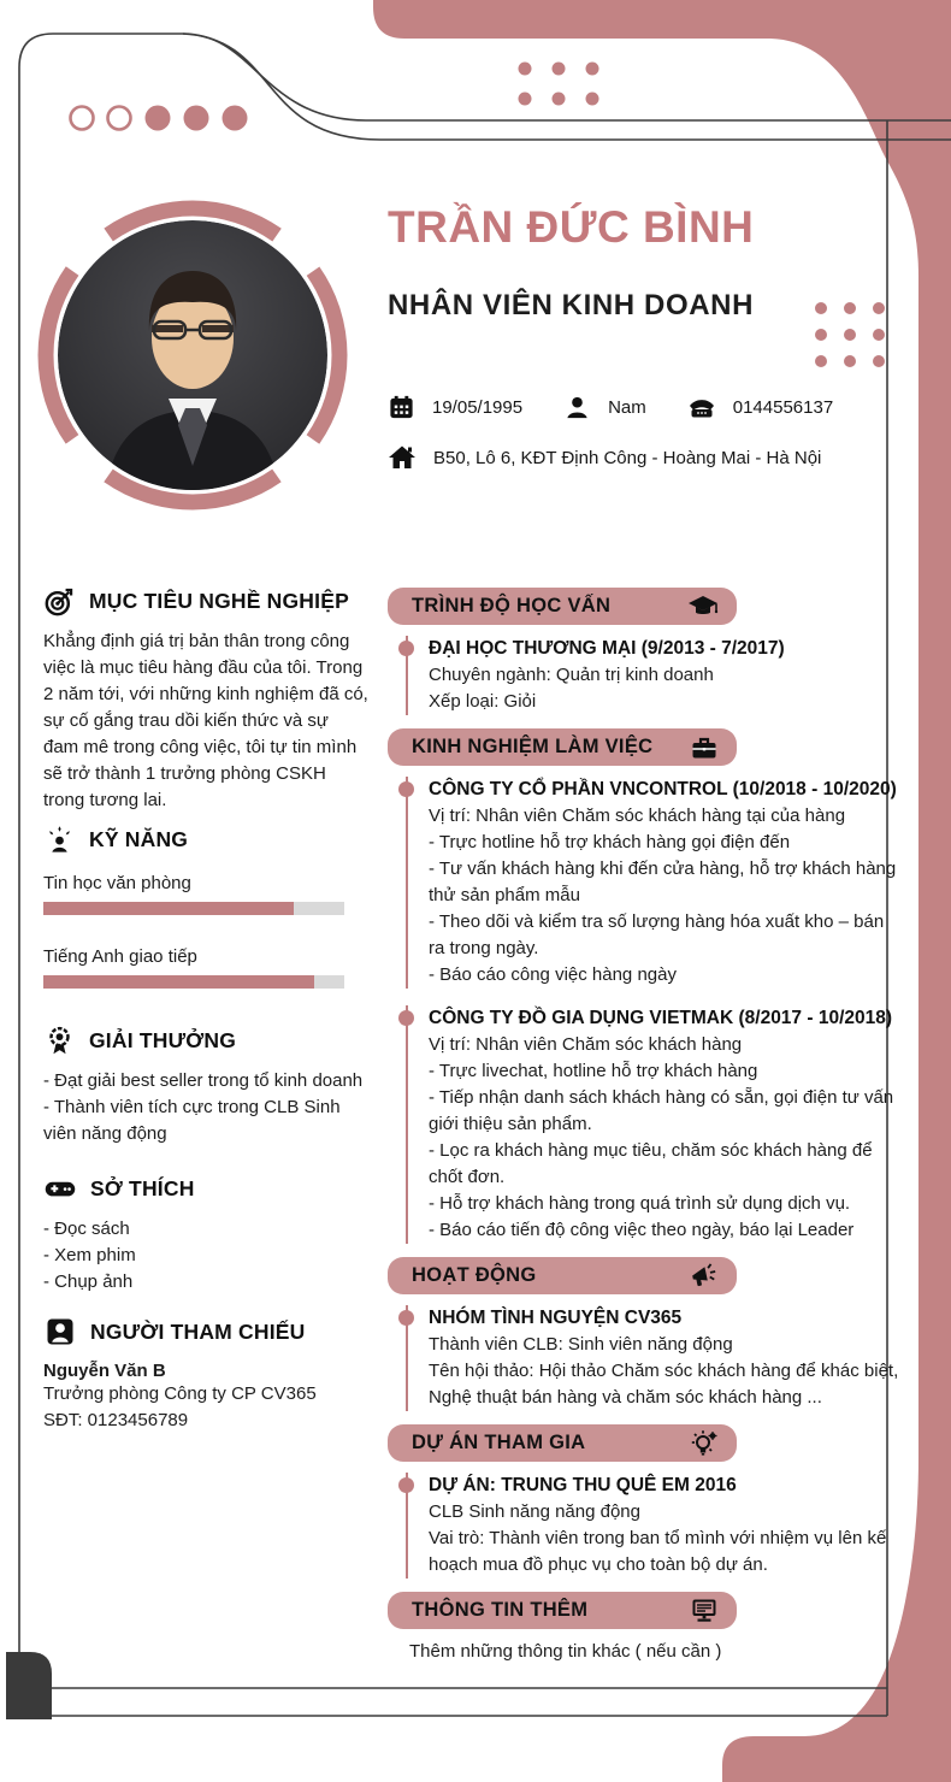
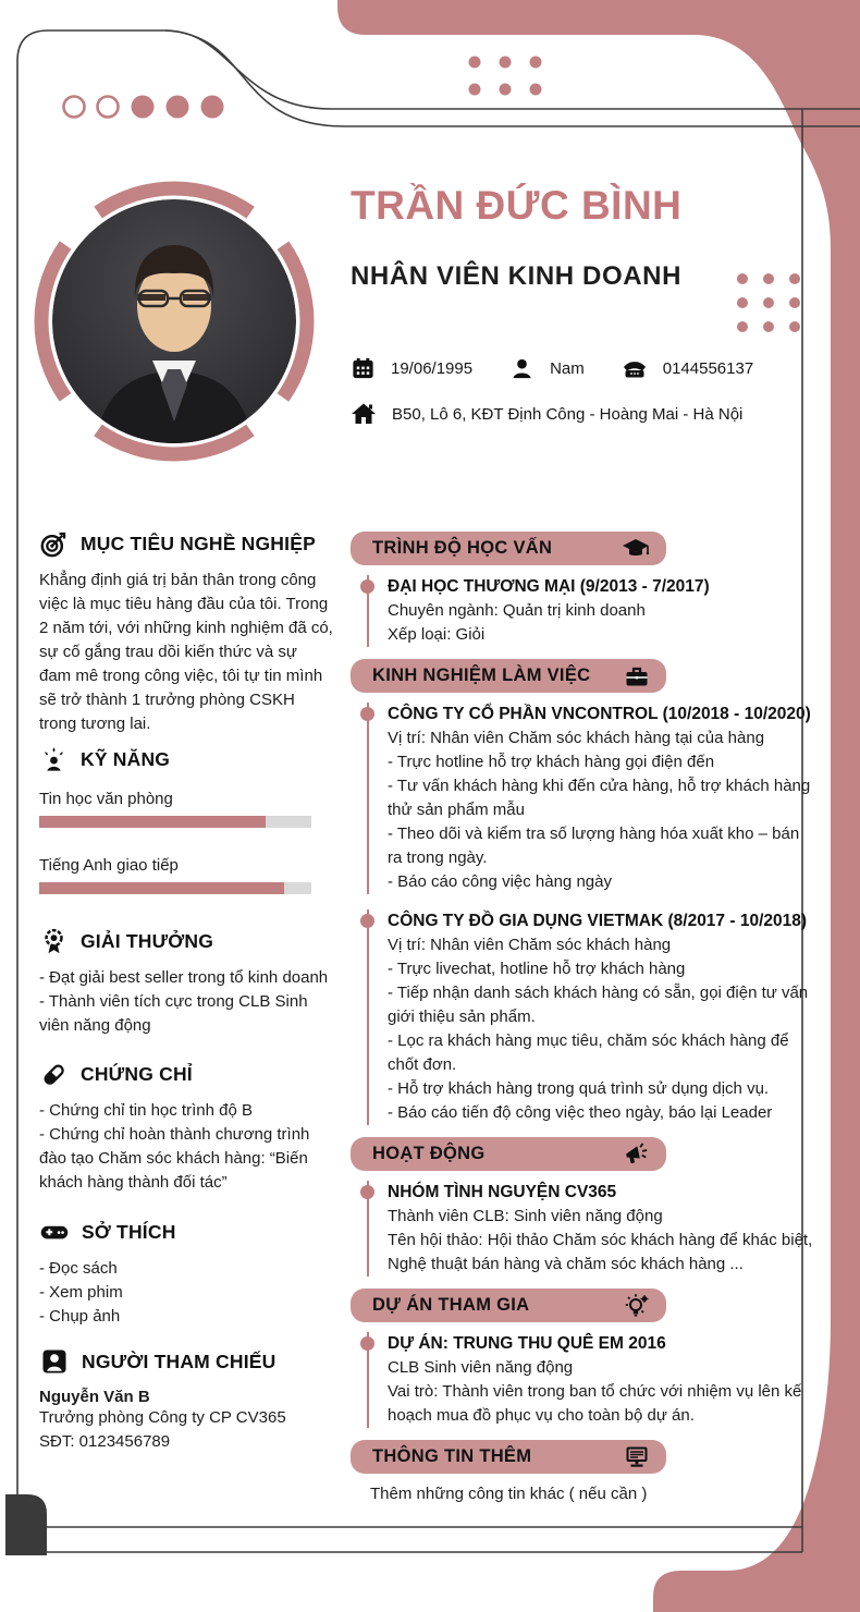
  TRẦN ĐỨC BÌNH
  NHÂN VIÊN KINH DOANH
- 19/05/1995
+ 19/06/1995
  Nam
  0144556137
  B50, Lô 6, KĐT Định Công - Hoàng Mai - Hà Nội
  MỤC TIÊU NGHỀ NGHIỆP
  Khẳng định giá trị bản thân trong công việc là mục tiêu hàng đầu của tôi. Trong 2 năm tới, với những kinh nghiệm đã có, sự cố gắng trau dồi kiến thức và sự đam mê trong công việc, tôi tự tin mình sẽ trở thành 1 trưởng phòng CSKH trong tương lai.
  KỸ NĂNG
  Tin học văn phòng
  Tiếng Anh giao tiếp
  GIẢI THƯỞNG
  - Đạt giải best seller trong tổ kinh doanh
  - Thành viên tích cực trong CLB Sinh viên năng động
+ CHỨNG CHỈ
+ - Chứng chỉ tin học trình độ B
+ - Chứng chỉ hoàn thành chương trình đào tạo Chăm sóc khách hàng: “Biến khách hàng thành đối tác”
  SỞ THÍCH
  - Đọc sách
  - Xem phim
  - Chụp ảnh
  NGƯỜI THAM CHIẾU
  Nguyễn Văn B
  Trưởng phòng Công ty CP CV365
  SĐT: 0123456789
  TRÌNH ĐỘ HỌC VẤN
  ĐẠI HỌC THƯƠNG MẠI (9/2013 - 7/2017)
  Chuyên ngành: Quản trị kinh doanh
  Xếp loại: Giỏi
  KINH NGHIỆM LÀM VIỆC
  CÔNG TY CỔ PHẦN VNCONTROL (10/2018 - 10/2020)
  Vị trí: Nhân viên Chăm sóc khách hàng tại của hàng
  - Trực hotline hỗ trợ khách hàng gọi điện đến
  - Tư vấn khách hàng khi đến cửa hàng, hỗ trợ khách hàng thử sản phẩm mẫu
  - Theo dõi và kiểm tra số lượng hàng hóa xuất kho – bán ra trong ngày.
  - Báo cáo công việc hàng ngày
  CÔNG TY ĐỒ GIA DỤNG VIETMAK (8/2017 - 10/2018)
  Vị trí: Nhân viên Chăm sóc khách hàng
  - Trực livechat, hotline hỗ trợ khách hàng
  - Tiếp nhận danh sách khách hàng có sẵn, gọi điện tư vấn giới thiệu sản phẩm.
  - Lọc ra khách hàng mục tiêu, chăm sóc khách hàng để chốt đơn.
  - Hỗ trợ khách hàng trong quá trình sử dụng dịch vụ.
  - Báo cáo tiến độ công việc theo ngày, báo lại Leader
  HOẠT ĐỘNG
  NHÓM TÌNH NGUYỆN CV365
  Thành viên CLB: Sinh viên năng động
  Tên hội thảo: Hội thảo Chăm sóc khách hàng để khác biệt, Nghệ thuật bán hàng và chăm sóc khách hàng ...
  DỰ ÁN THAM GIA
  DỰ ÁN: TRUNG THU QUÊ EM 2016
- CLB Sinh năng năng động
+ CLB Sinh viên năng động
- Vai trò: Thành viên trong ban tổ mình với nhiệm vụ lên kế hoạch mua đồ phục vụ cho toàn bộ dự án.
+ Vai trò: Thành viên trong ban tổ chức với nhiệm vụ lên kế hoạch mua đồ phục vụ cho toàn bộ dự án.
  THÔNG TIN THÊM
- Thêm những thông tin khác ( nếu cần )
+ Thêm những công tin khác ( nếu cần )
